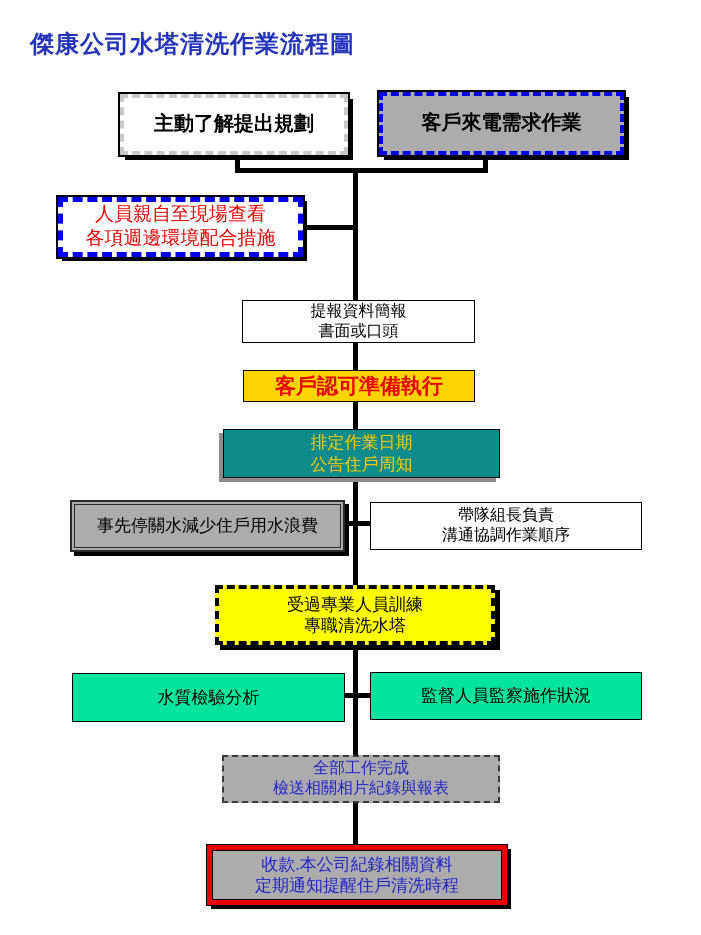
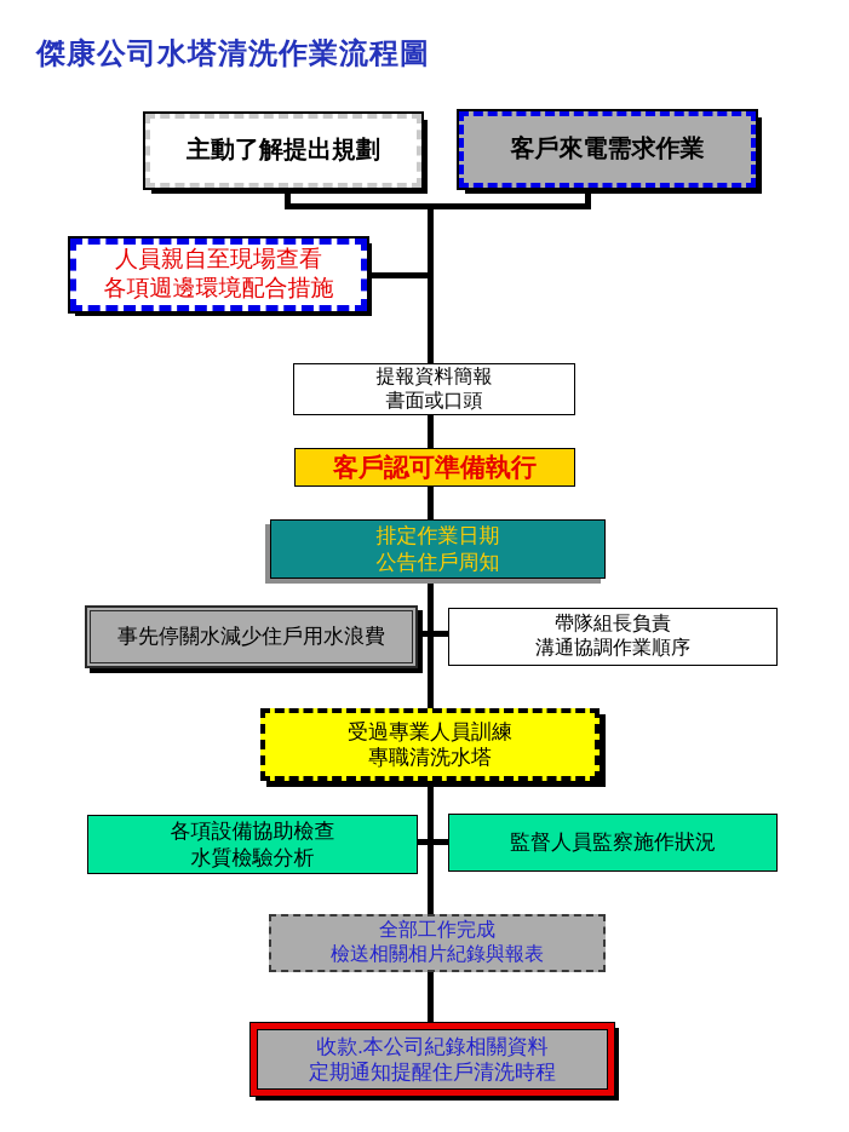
  傑康公司水塔清洗作業流程圖
  主動了解提出規劃
  客戶來電需求作業
  人員親自至現場查看
  各項週邊環境配合措施
  提報資料簡報
  書面或口頭
  客戶認可準備執行
  排定作業日期
  公告住戶周知
  事先停關水減少住戶用水浪費
  帶隊組長負責
  溝通協調作業順序
  受過專業人員訓練
  專職清洗水塔
+ 各項設備協助檢查
  水質檢驗分析
  監督人員監察施作狀況
  全部工作完成
  檢送相關相片紀錄與報表
  收款.本公司紀錄相關資料
  定期通知提醒住戶清洗時程
